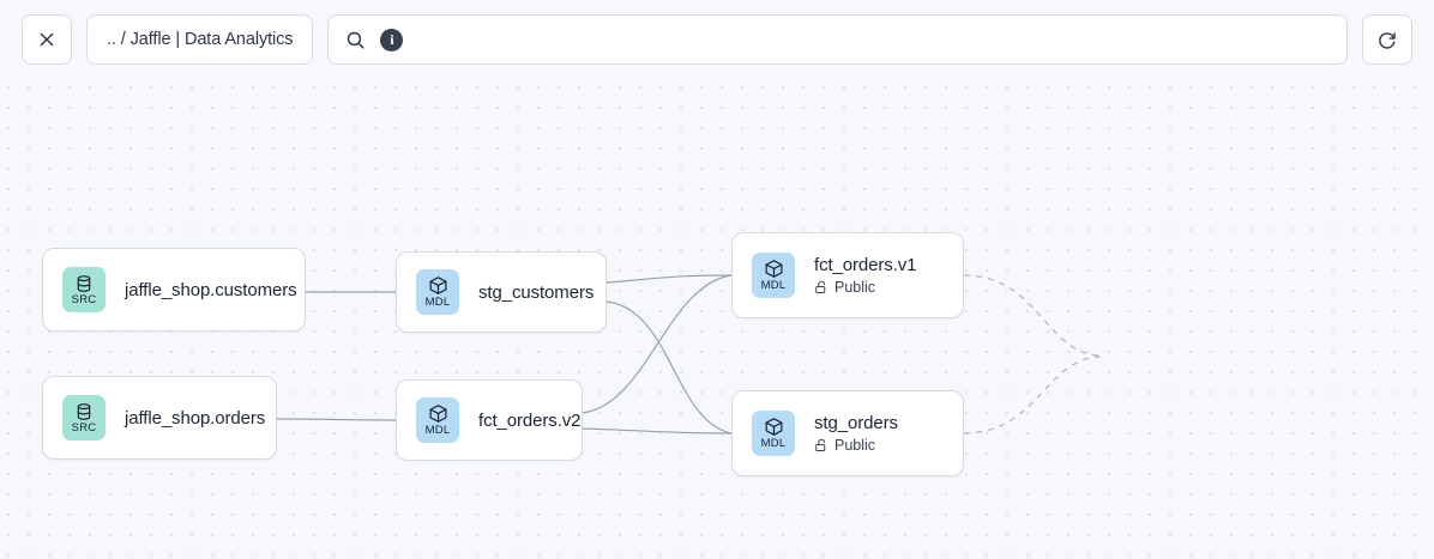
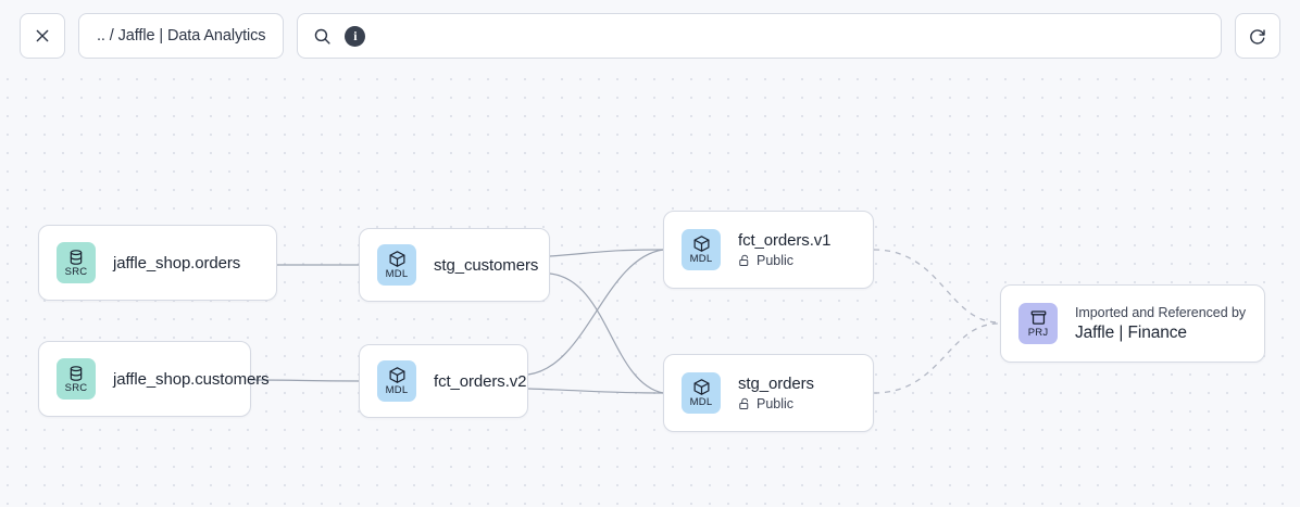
  SRC
- jaffle_shop.customers
+ jaffle_shop.orders
  SRC
- jaffle_shop.orders
+ jaffle_shop.customers
  MDL
  stg_customers
  MDL
  fct_orders.v2
  MDL
  fct_orders.v1
  Public
  MDL
  stg_orders
  Public
+ PRJ
+ Imported and Referenced by
+ Jaffle | Finance
  .. / Jaffle | Data Analytics
  i
